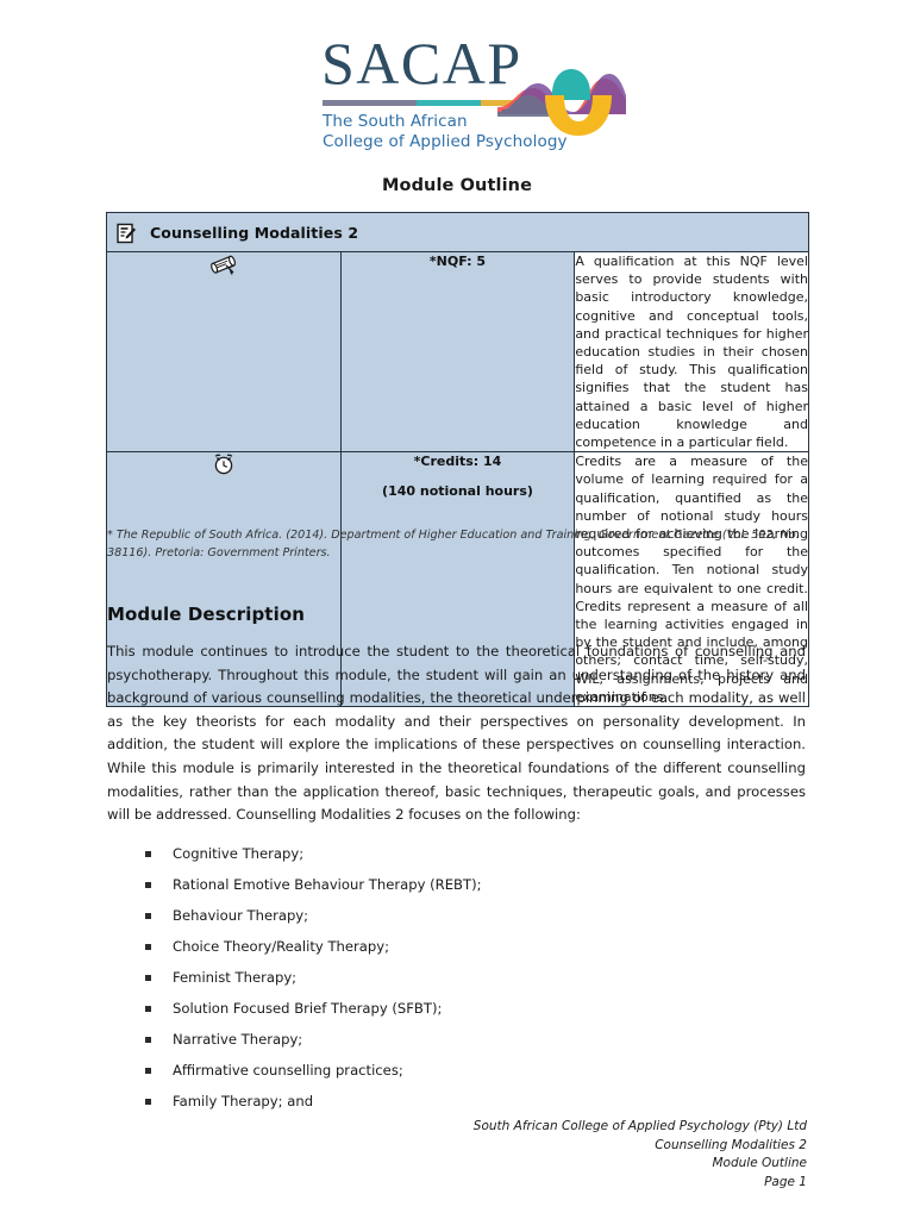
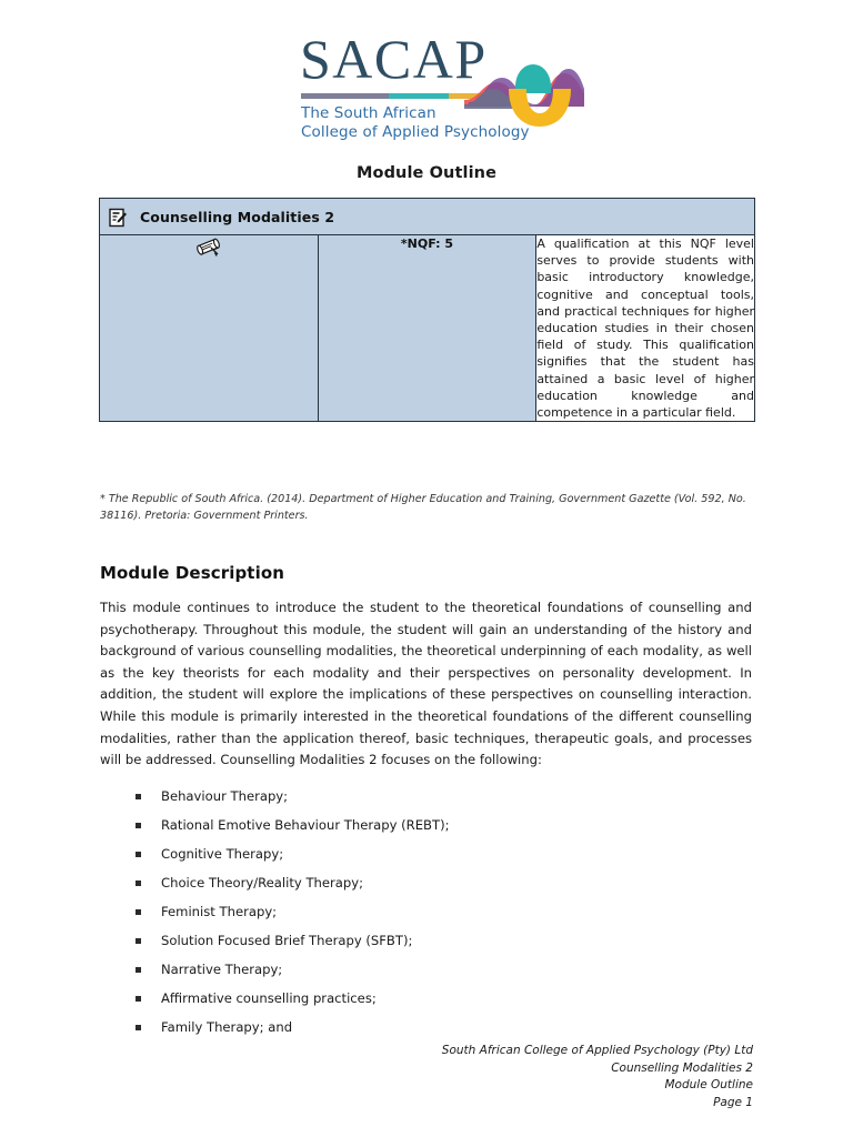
  SACAP
  The South African
  College of Applied Psychology
  Module Outline
  Counselling Modalities 2
  	*NQF: 5	A qualification at this NQF level serves to provide students with basic introductory knowledge, cognitive and conceptual tools, and practical techniques for higher education studies in their chosen field of study. This qualification signifies that the student has attained a basic level of higher education knowledge and competence in a particular field.
- 	*Credits: 14 (140 notional hours)	Credits are a measure of the volume of learning required for a qualification, quantified as the number of notional study hours required for achieving the learning outcomes specified for the qualification. Ten notional study hours are equivalent to one credit. Credits represent a measure of all the learning activities engaged in by the student and include, among others; contact time, self-study, WIL, assignments, projects and examinations.
  * The Republic of South Africa. (2014). Department of Higher Education and Training, Government Gazette (Vol. 592, No. 38116). Pretoria: Government Printers.
  Module Description
  This module continues to introduce the student to the theoretical foundations of counselling and psychotherapy. Throughout this module, the student will gain an understanding of the history and background of various counselling modalities, the theoretical underpinning of each modality, as well as the key theorists for each modality and their perspectives on personality development. In addition, the student will explore the implications of these perspectives on counselling interaction. While this module is primarily interested in the theoretical foundations of the different counselling modalities, rather than the application thereof, basic techniques, therapeutic goals, and processes will be addressed. Counselling Modalities 2 focuses on the following:
- Cognitive Therapy;
+ Behaviour Therapy;
  Rational Emotive Behaviour Therapy (REBT);
- Behaviour Therapy;
+ Cognitive Therapy;
  Choice Theory/Reality Therapy;
  Feminist Therapy;
  Solution Focused Brief Therapy (SFBT);
  Narrative Therapy;
  Affirmative counselling practices;
  Family Therapy; and
  South African College of Applied Psychology (Pty) Ltd
  Counselling Modalities 2
  Module Outline
  Page 1
